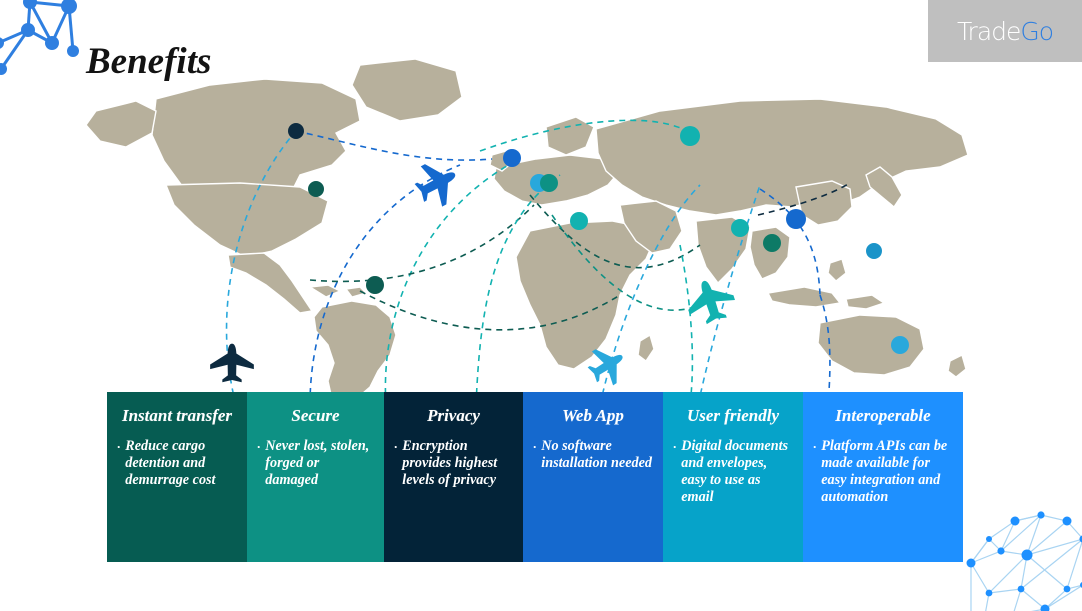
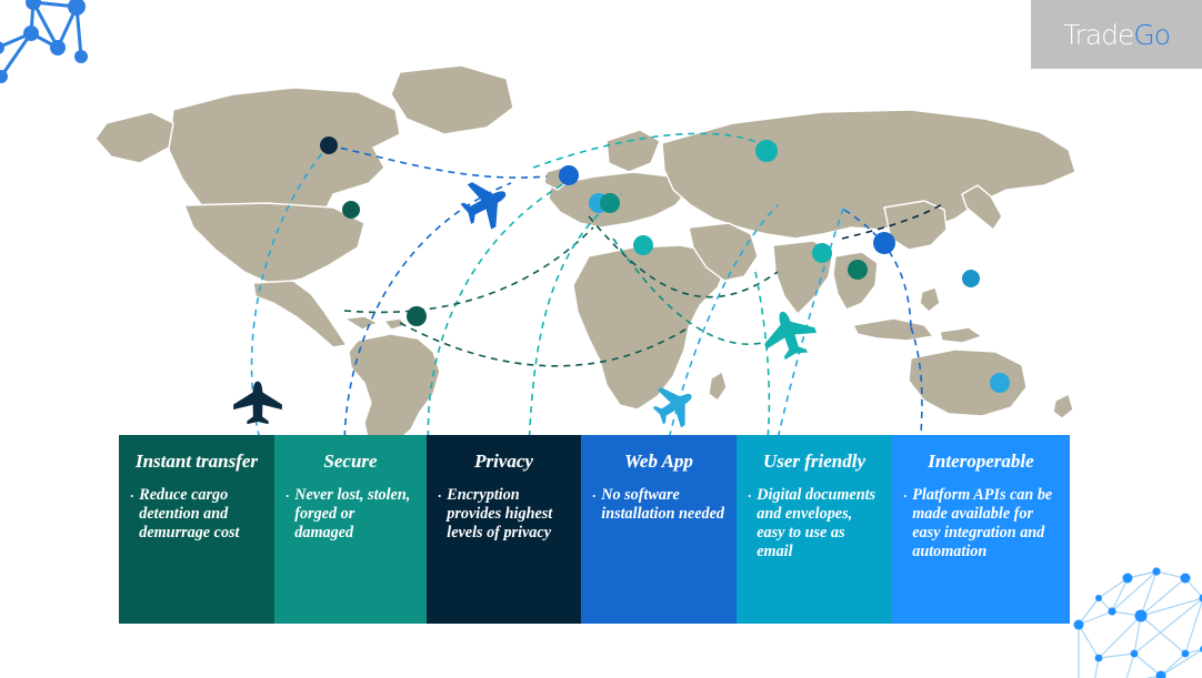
- Benefits
  Trade
  Go
  Instant transfer
  ·
  Reduce cargo detention and demurrage cost
  Secure
  ·
  Never lost, stolen, forged or damaged
  Privacy
  ·
  Encryption provides highest levels of privacy
  Web App
  ·
  No software installation needed
  User friendly
  ·
  Digital documents and envelopes, easy to use as email
  Interoperable
  ·
  Platform APIs can be made available for easy integration and automation
